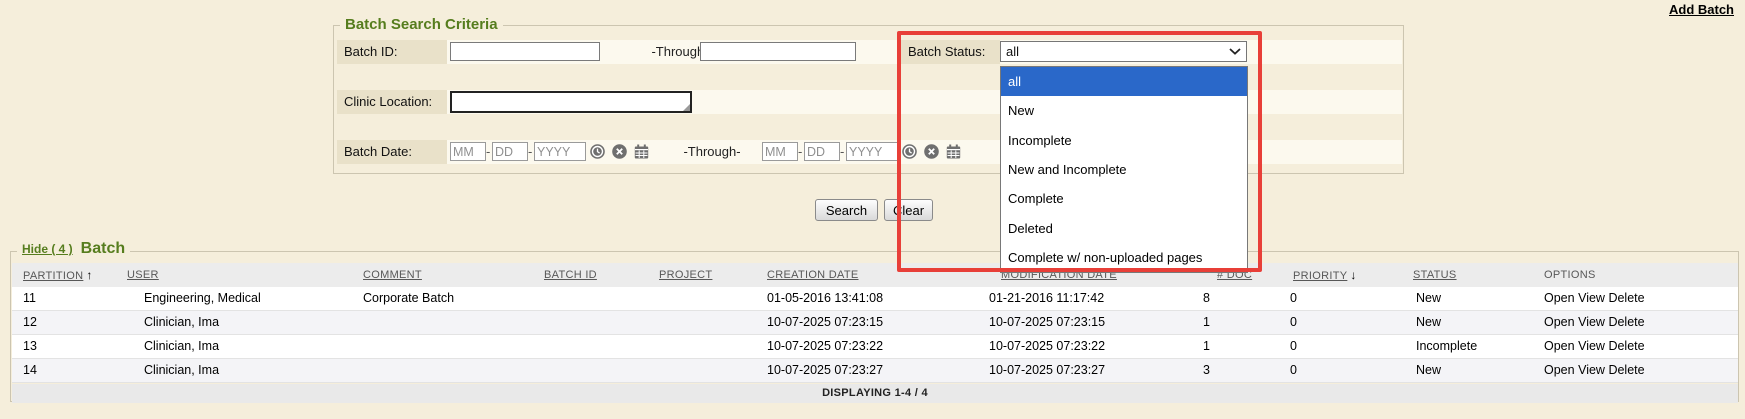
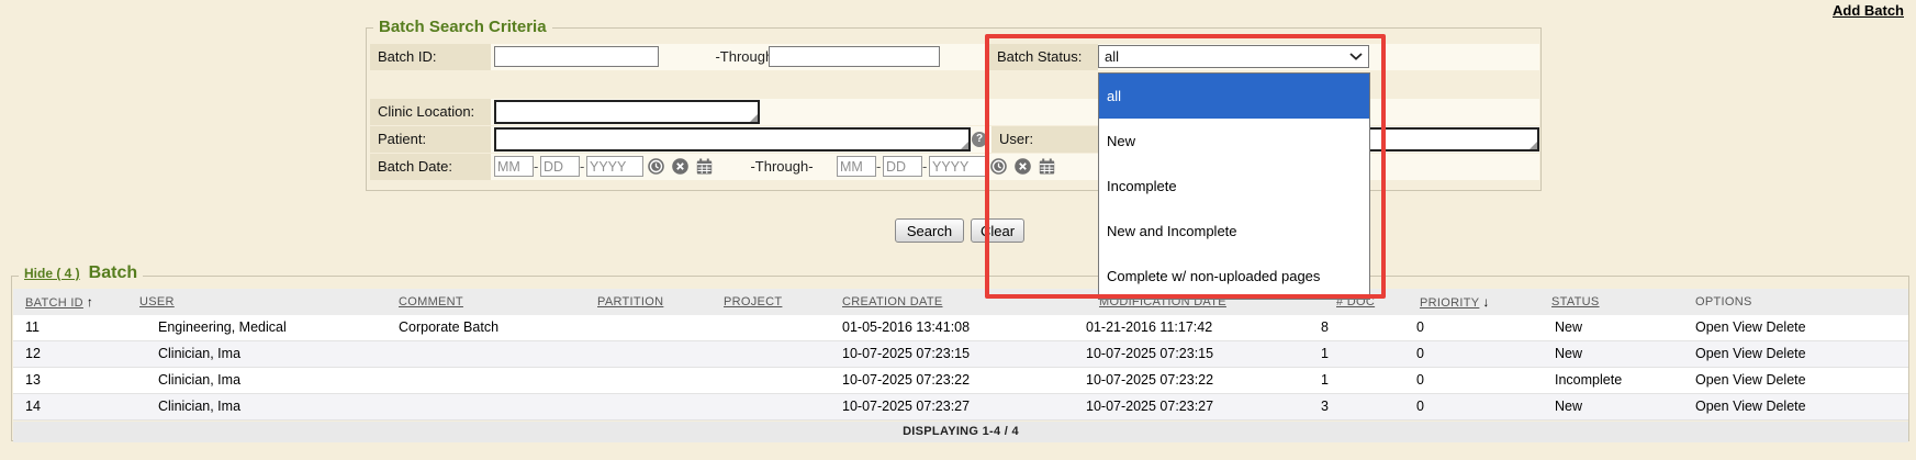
  Add Batch
  Batch Search Criteria
  Batch ID:
  -Throug
  Batch Status:
  all
  Clinic Location:
+ Patient:
+ ?
+ User:
  Batch Date:
  MM
  -
  DD
  -
  YYYY
  -Through-
  MM
  -
  DD
  -
  YYYY
  Search
  Clear
  all
  New
  Incomplete
  New and Incomplete
- Complete
- Deleted
  Complete w/ non-uploaded pages
  Hide ( 4 )
  Batch
- PARTITION ↑
+ BATCH ID ↑
  USER
  COMMENT
- BATCH ID
+ PARTITION
  PROJECT
  CREATION DATE
  MODIFICATION DATE
  # DOC
  PRIORITY ↓
  STATUS
  OPTIONS
  11
  Engineering, Medical
  Corporate Batch
  01-05-2016 13:41:08
  01-21-2016 11:17:42
  8
  0
  New
  Open View Delete
  12
  Clinician, Ima
  10-07-2025 07:23:15
  10-07-2025 07:23:15
  1
  0
  New
  Open View Delete
  13
  Clinician, Ima
  10-07-2025 07:23:22
  10-07-2025 07:23:22
  1
  0
  Incomplete
  Open View Delete
  14
  Clinician, Ima
  10-07-2025 07:23:27
  10-07-2025 07:23:27
  3
  0
  New
  Open View Delete
  DISPLAYING 1-4 / 4
